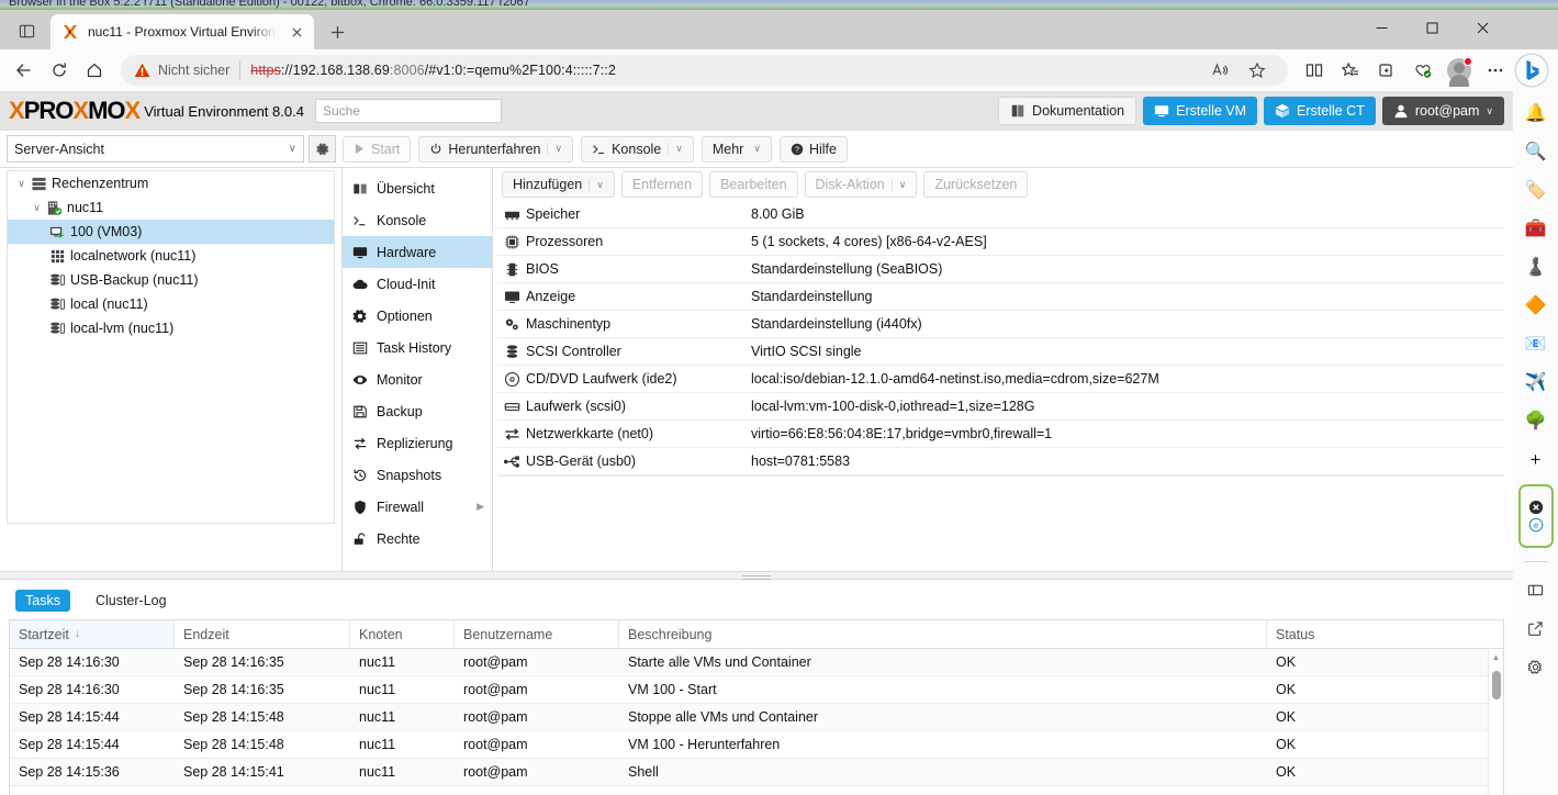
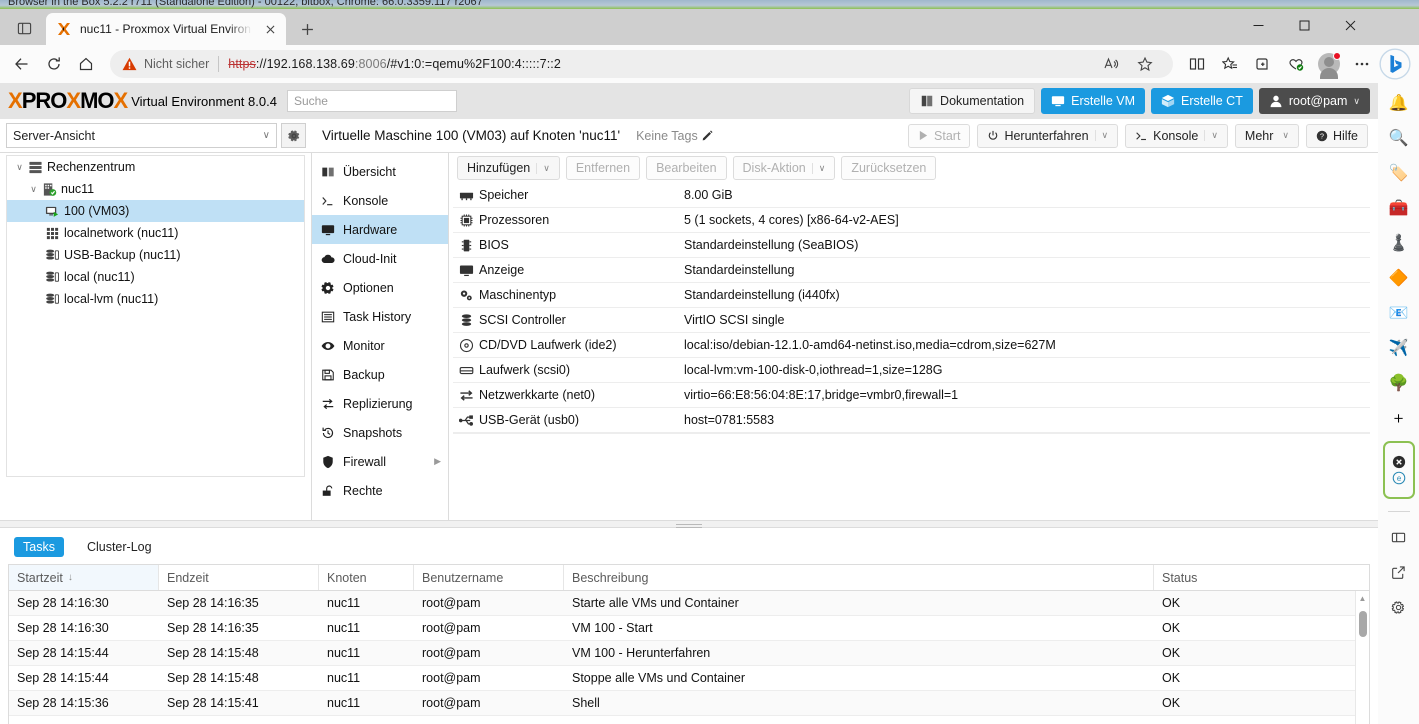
  Browser in the Box 5.2.2 r711 (Standalone Edition) - 00122, bitbox, Chrome: 66.0.3359.117 r2067
  nuc11 - Proxmox Virtual Environ
  Nicht sicher
  https://192.168.138.69:8006/#v1:0:=qemu%2F100:4:::::7::2
  X
  PRO
  X
  MO
  X
  Virtual Environment 8.0.4
  Suche
  Dokumentation
  Erstelle VM
  Erstelle CT
  root@pam
  ∨
  Server-Ansicht
  ∨
+ Virtuelle Maschine 100 (VM03) auf Knoten 'nuc11'
+ Keine Tags
  Start
  Herunterfahren
  ∨
  Konsole
  ∨
  Mehr
  ∨
  ?
  Hilfe
  ∨
  Rechenzentrum
  ∨
  nuc11
  100 (VM03)
  localnetwork (nuc11)
  USB-Backup (nuc11)
  local (nuc11)
  local-lvm (nuc11)
  Übersicht
  Konsole
  Hardware
  Cloud-Init
  Optionen
  Task History
  Monitor
  Backup
  Replizierung
  Snapshots
  Firewall
  ▶
  Rechte
  Hinzufügen
  ∨
  Entfernen
  Bearbeiten
  Disk-Aktion
  ∨
  Zurücksetzen
  Speicher
  8.00 GiB
  Prozessoren
  5 (1 sockets, 4 cores) [x86-64-v2-AES]
  BIOS
  Standardeinstellung (SeaBIOS)
  Anzeige
  Standardeinstellung
  Maschinentyp
  Standardeinstellung (i440fx)
  SCSI Controller
  VirtIO SCSI single
  CD/DVD Laufwerk (ide2)
  local:iso/debian-12.1.0-amd64-netinst.iso,media=cdrom,size=627M
  Laufwerk (scsi0)
  local-lvm:vm-100-disk-0,iothread=1,size=128G
  Netzwerkkarte (net0)
  virtio=66:E8:56:04:8E:17,bridge=vmbr0,firewall=1
  USB-Gerät (usb0)
  host=0781:5583
  Tasks
  Cluster-Log
  Startzeit
  ↓
  Endzeit
  Knoten
  Benutzername
  Beschreibung
  Status
  Sep 28 14:16:30
  Sep 28 14:16:35
  nuc11
  root@pam
  Starte alle VMs und Container
  OK
  Sep 28 14:16:30
  Sep 28 14:16:35
  nuc11
  root@pam
  VM 100 - Start
  OK
  Sep 28 14:15:44
  Sep 28 14:15:48
  nuc11
  root@pam
- Stoppe alle VMs und Container
+ VM 100 - Herunterfahren
  OK
  Sep 28 14:15:44
  Sep 28 14:15:48
  nuc11
  root@pam
- VM 100 - Herunterfahren
+ Stoppe alle VMs und Container
  OK
  Sep 28 14:15:36
  Sep 28 14:15:41
  nuc11
  root@pam
  Shell
  OK
  ▲
  🔔
  🔍
  🏷️
  🧰
  ♟️
  🔶
  📧
  ✈️
  🌳
  ＋
  e
